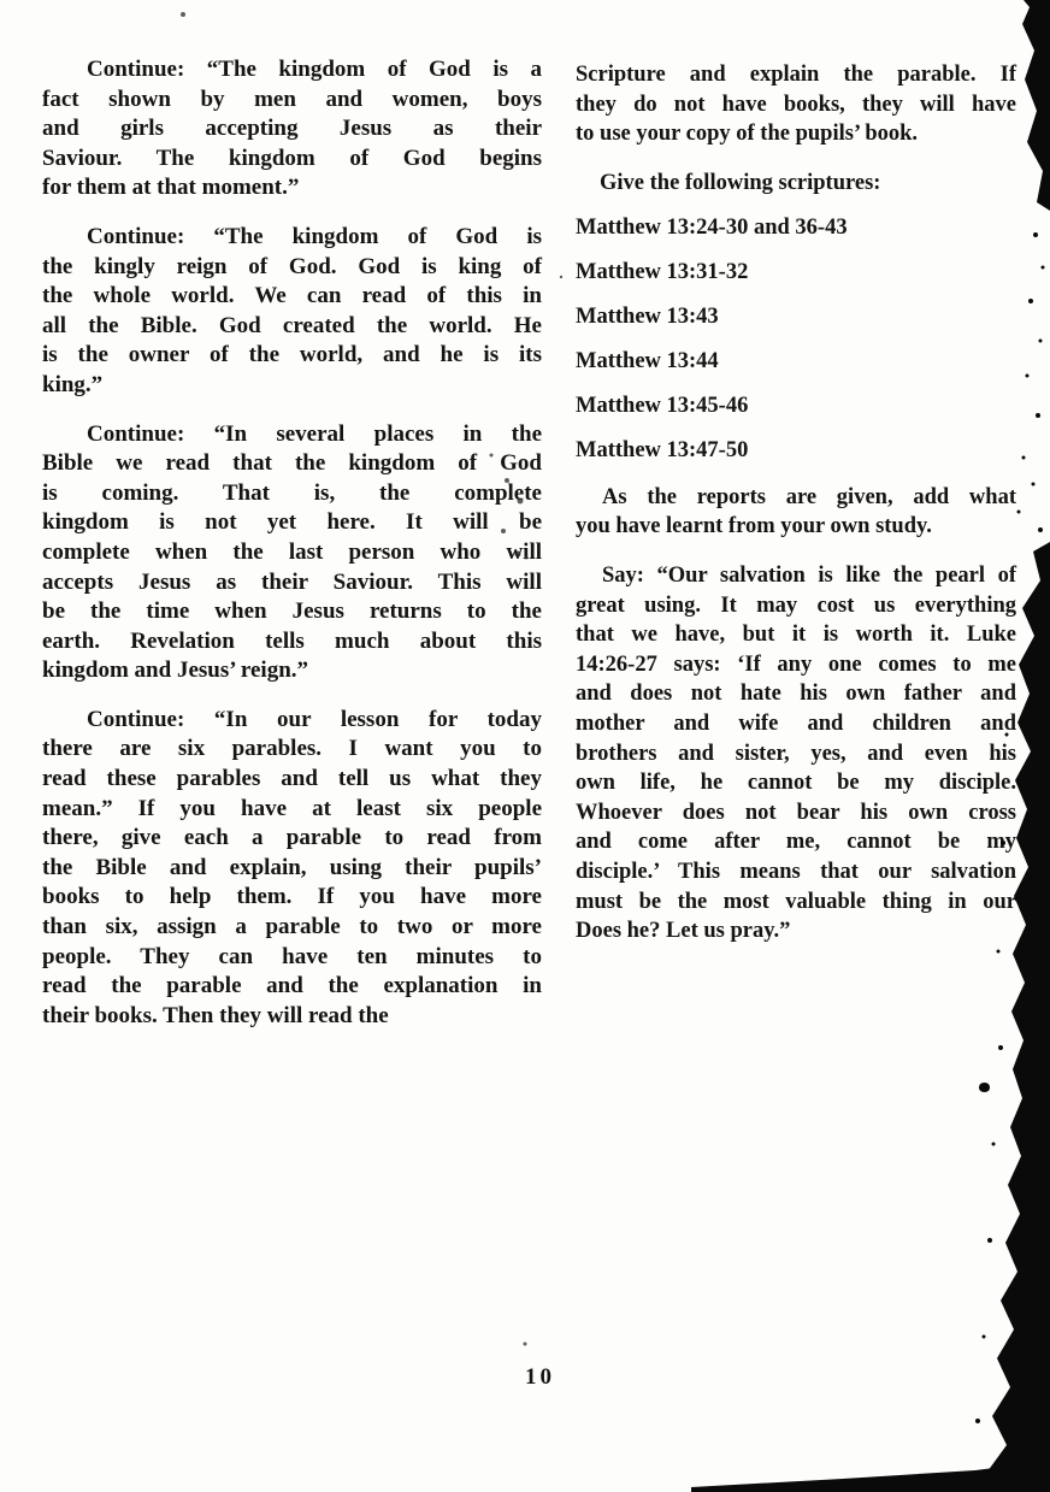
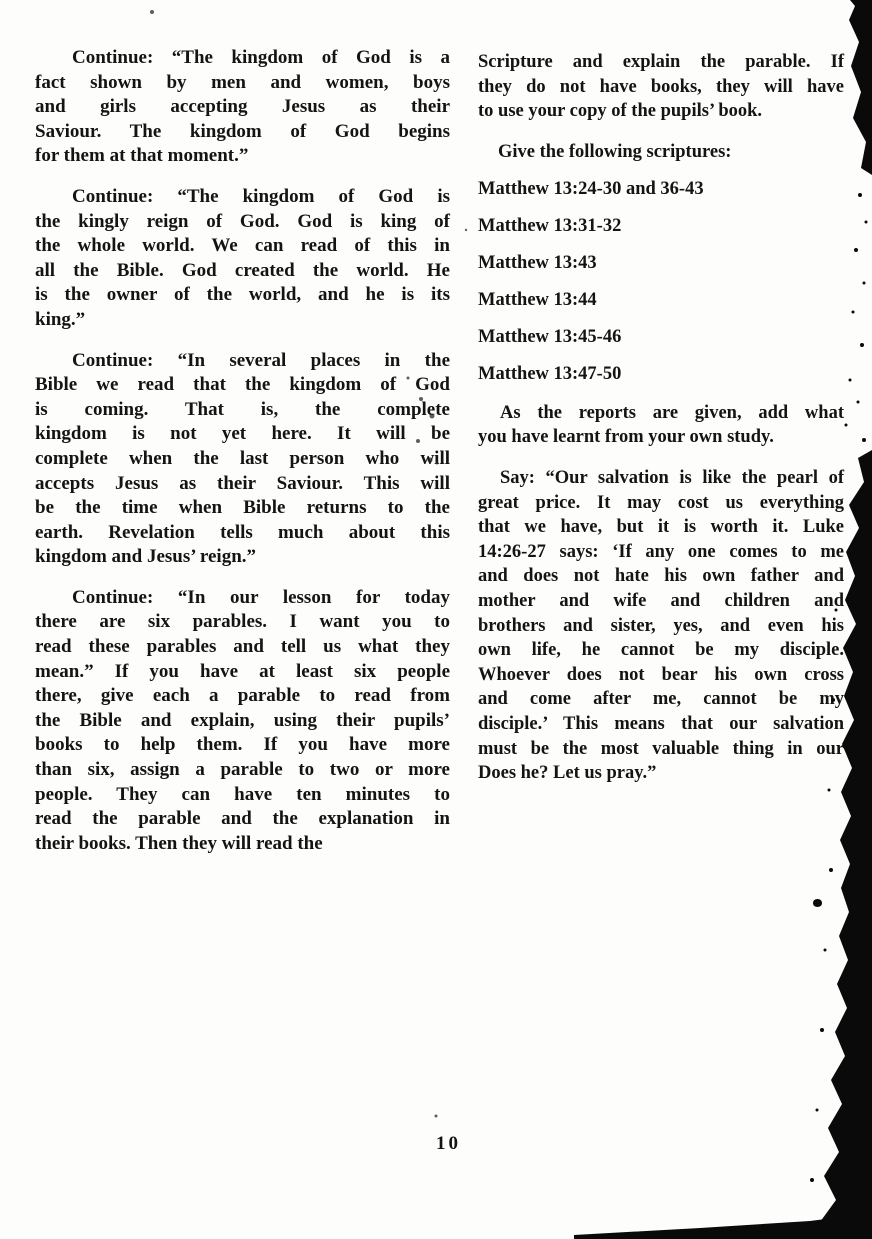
  Continue: “The kingdom of God is a
  fact shown by men and women, boys
  and girls accepting Jesus as their
  Saviour. The kingdom of God begins
  for them at that moment.”
  Continue: “The kingdom of God is
  the kingly reign of God. God is king of
  the whole world. We can read of this in
  all the Bible. God created the world. He
  is the owner of the world, and he is its
  king.”
  Continue: “In several places in the
  Bible we read that the kingdom of God
  is coming. That is, the complete
  kingdom is not yet here. It will be
  complete when the last person who will
  accepts Jesus as their Saviour. This will
- be the time when Jesus returns to the
+ be the time when Bible returns to the
  earth. Revelation tells much about this
  kingdom and Jesus’ reign.”
  Continue: “In our lesson for today
  there are six parables. I want you to
  read these parables and tell us what they
  mean.” If you have at least six people
  there, give each a parable to read from
  the Bible and explain, using their pupils’
  books to help them. If you have more
  than six, assign a parable to two or more
  people. They can have ten minutes to
  read the parable and the explanation in
  their books. Then they will read the
  Scripture and explain the parable. If
  they do not have books, they will have
  to use your copy of the pupils’ book.
  Give the following scriptures:
  Matthew 13:24-30 and 36-43
  Matthew 13:31-32
  Matthew 13:43
  Matthew 13:44
  Matthew 13:45-46
  Matthew 13:47-50
  As the reports are given, add what
  you have learnt from your own study.
  Say: “Our salvation is like the pearl of
- great using. It may cost us everything
+ great price. It may cost us everything
  that we have, but it is worth it. Luke
  14:26-27 says: ‘If any one comes to me
  and does not hate his own father and
  mother and wife and children and
  brothers and sister, yes, and even his
  own life, he cannot be my disciple.
  Whoever does not bear his own cross
  and come after me, cannot be my
  disciple.’ This means that our salvation
  must be the most valuable thing in our
  Does he? Let us pray.”
  10
